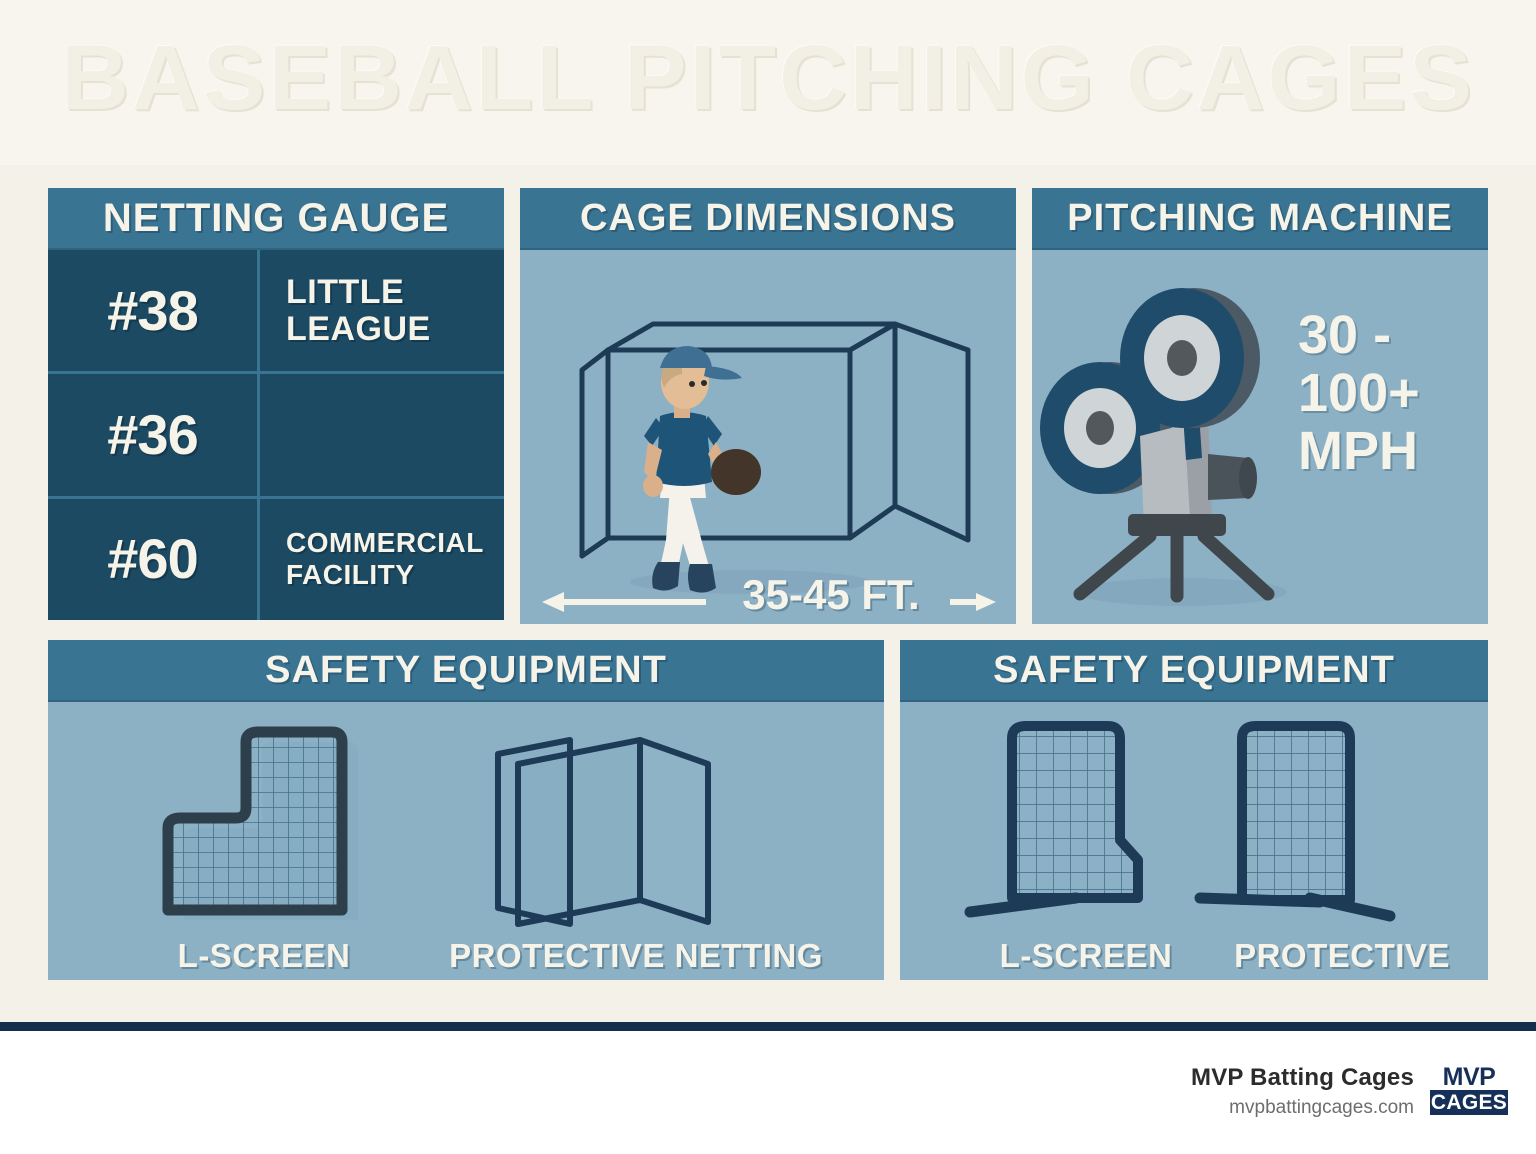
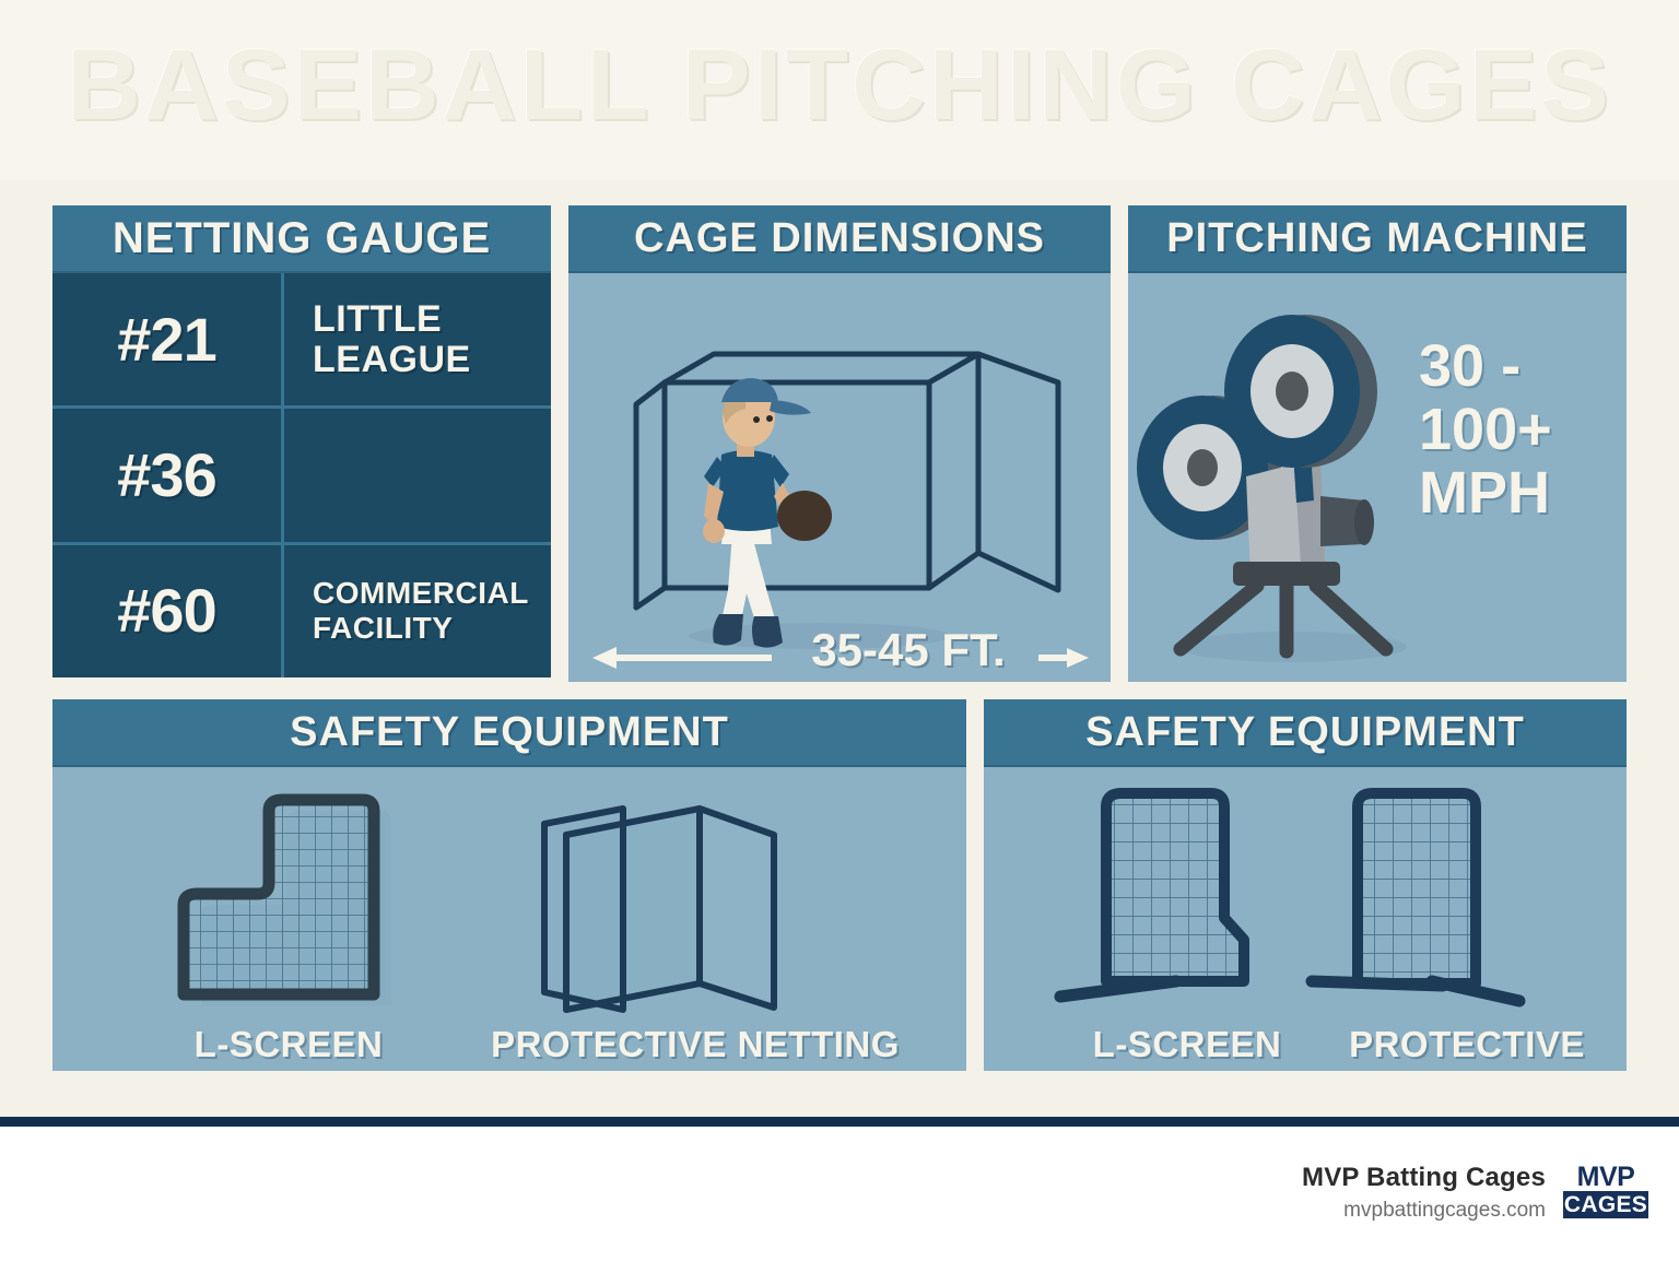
  BASEBALL PITCHING CAGES
  NETTING GAUGE
- #38
+ #21
  LITTLE
  LEAGUE
  #36
  #60
  COMMERCIAL
  FACILITY
  CAGE DIMENSIONS
  35-45 FT.
  PITCHING MACHINE
  30 -
  100+
  MPH
  SAFETY EQUIPMENT
  L-SCREEN
  PROTECTIVE NETTING
  SAFETY EQUIPMENT
  L-SCREEN
  PROTECTIVE
  MVP Batting Cages
  mvpbattingcages.com
  MVP
  CAGES
